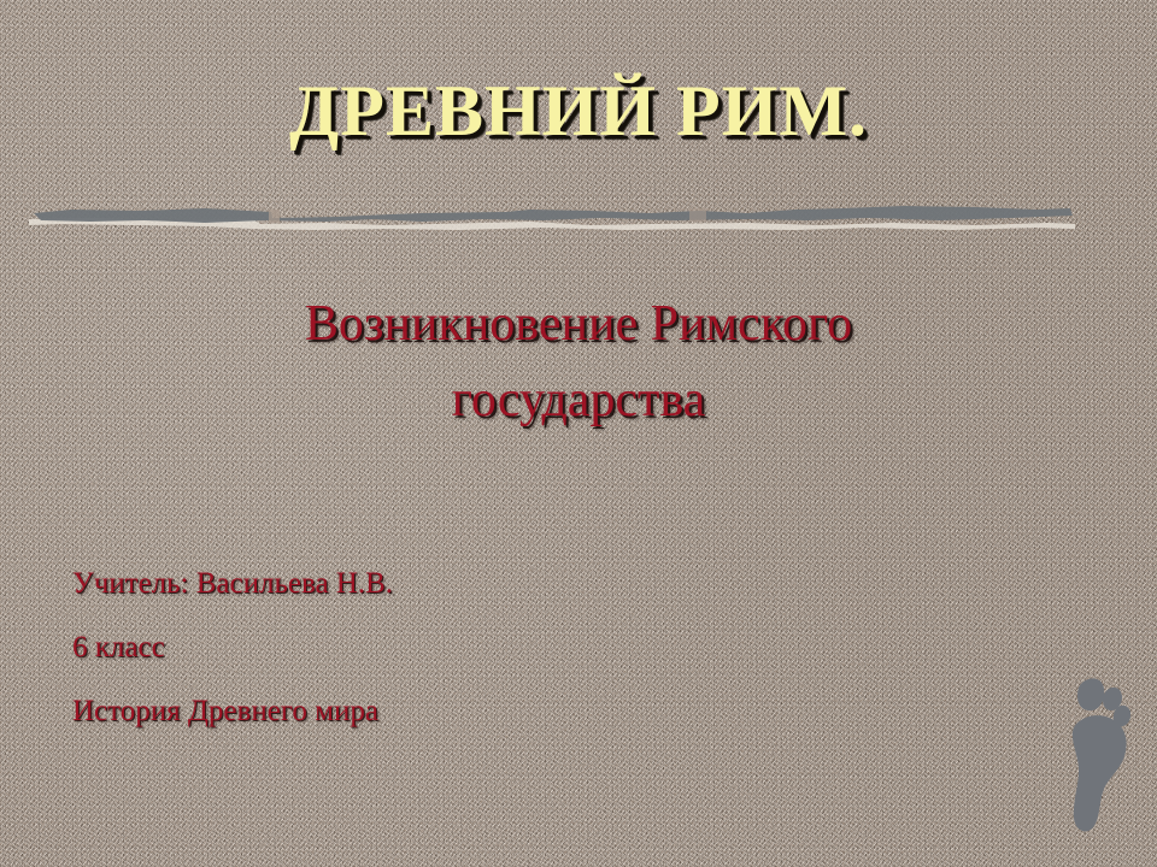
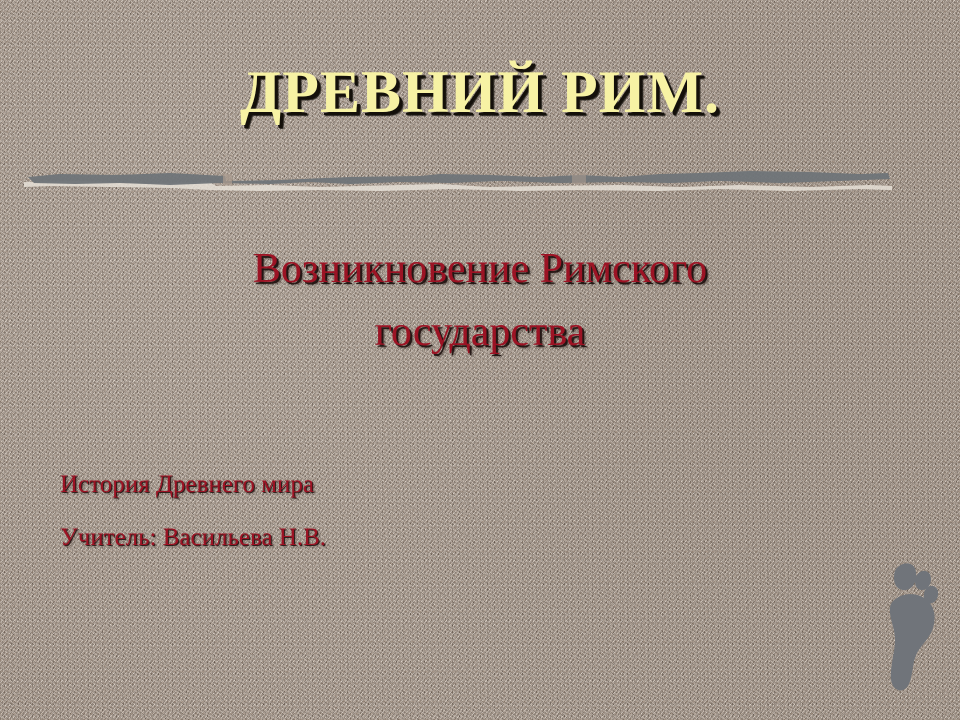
  ДРЕВНИЙ РИМ.
  Возникновение Римского
  государства
- Учитель: Васильева Н.В.
+ История Древнего мира
- 6 класс
- История Древнего мира
+ Учитель: Васильева Н.В.
